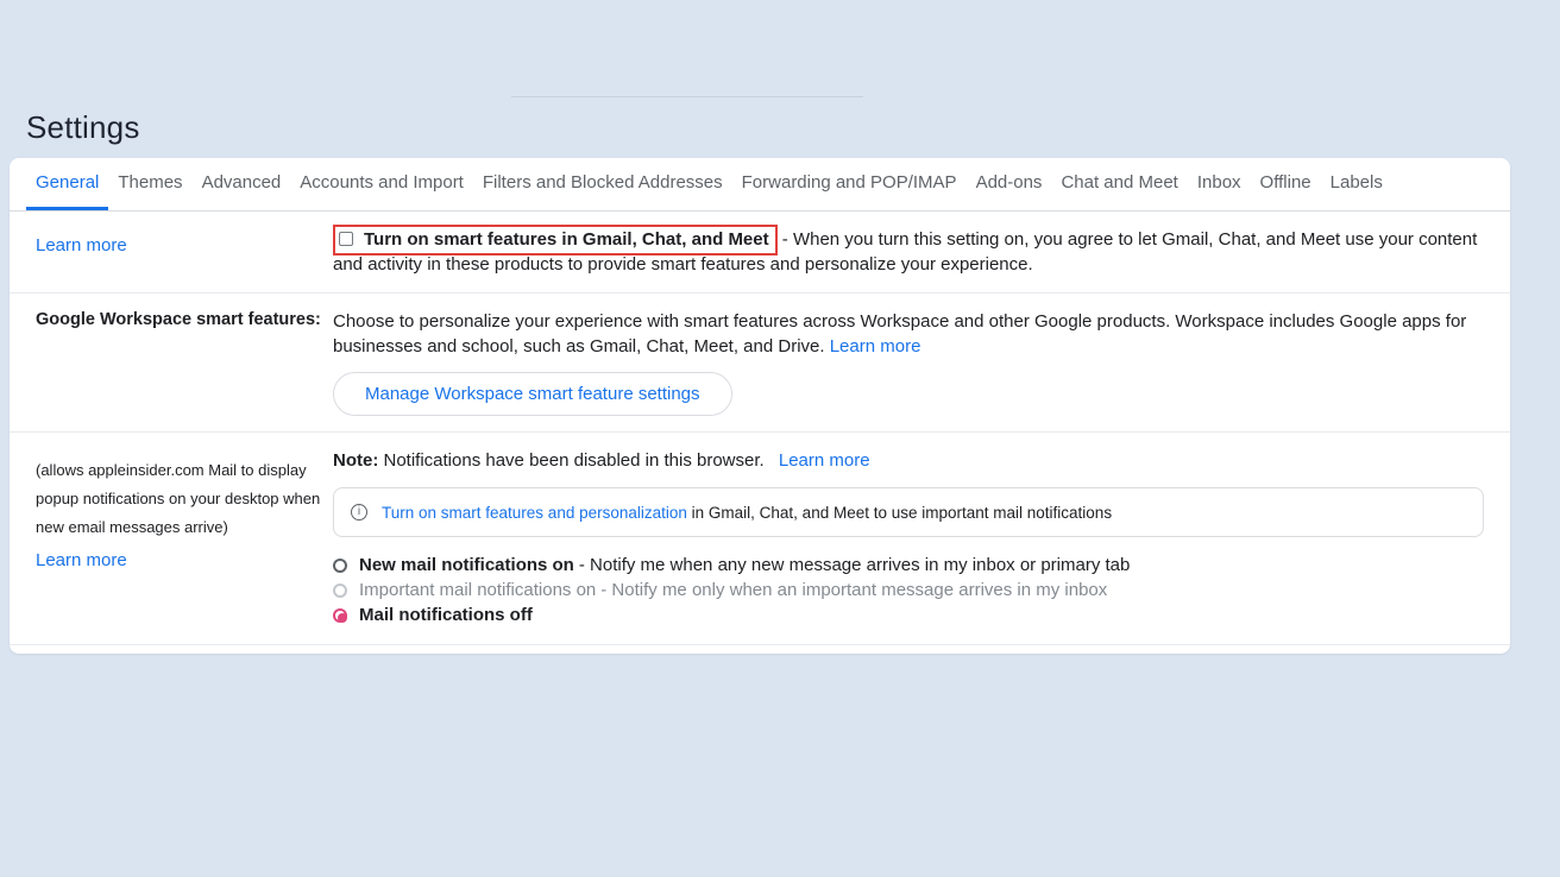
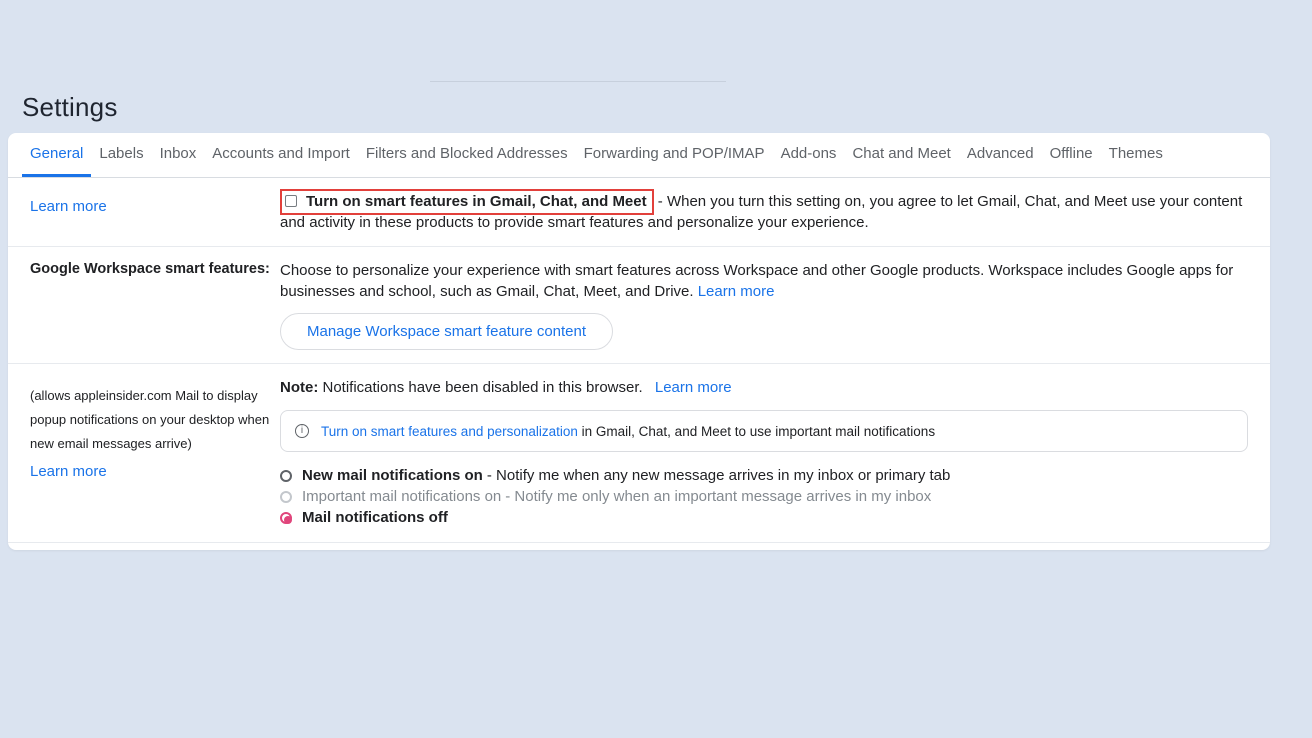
  Settings
  General
- Themes
+ Labels
- Advanced
+ Inbox
  Accounts and Import
  Filters and Blocked Addresses
  Forwarding and POP/IMAP
  Add-ons
  Chat and Meet
- Inbox
+ Advanced
  Offline
- Labels
+ Themes
  Learn more
  Turn on smart features in Gmail, Chat, and Meet - When you turn this setting on, you agree to let Gmail, Chat, and Meet use your content and activity in these products to provide smart features and personalize your experience.
  Google Workspace smart features:
  Choose to personalize your experience with smart features across Workspace and other Google products. Workspace includes Google apps for businesses and school, such as Gmail, Chat, Meet, and Drive. Learn more
- Manage Workspace smart feature settings
+ Manage Workspace smart feature content
  (allows appleinsider.com Mail to display popup notifications on your desktop when new email messages arrive)
  Learn more
  Note: Notifications have been disabled in this browser. Learn more
  Turn on smart features and personalization in Gmail, Chat, and Meet to use important mail notifications
  New mail notifications on
  - Notify me when any new message arrives in my inbox or primary tab
  Important mail notifications on
  - Notify me only when an important message arrives in my inbox
  Mail notifications off
